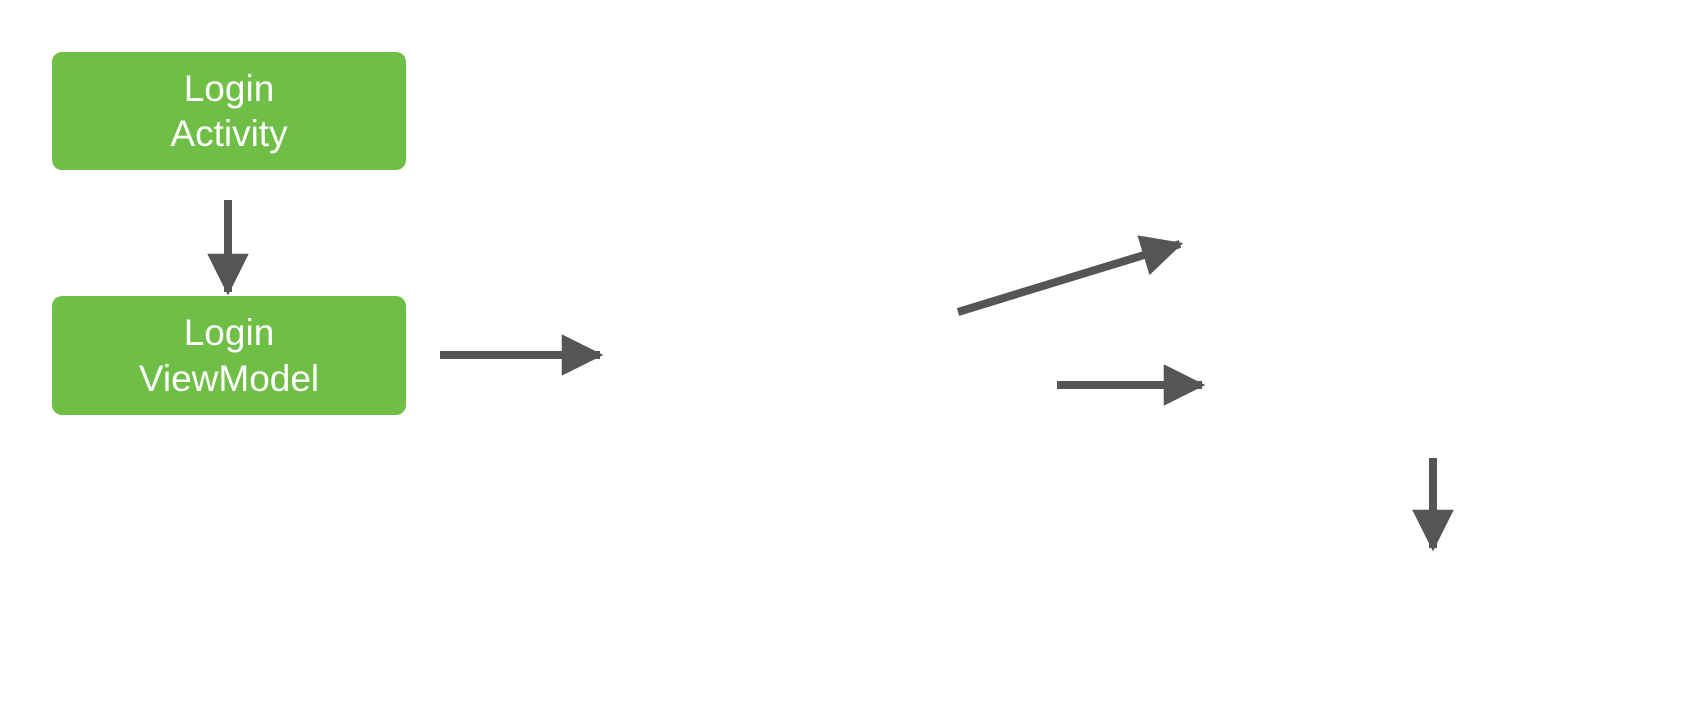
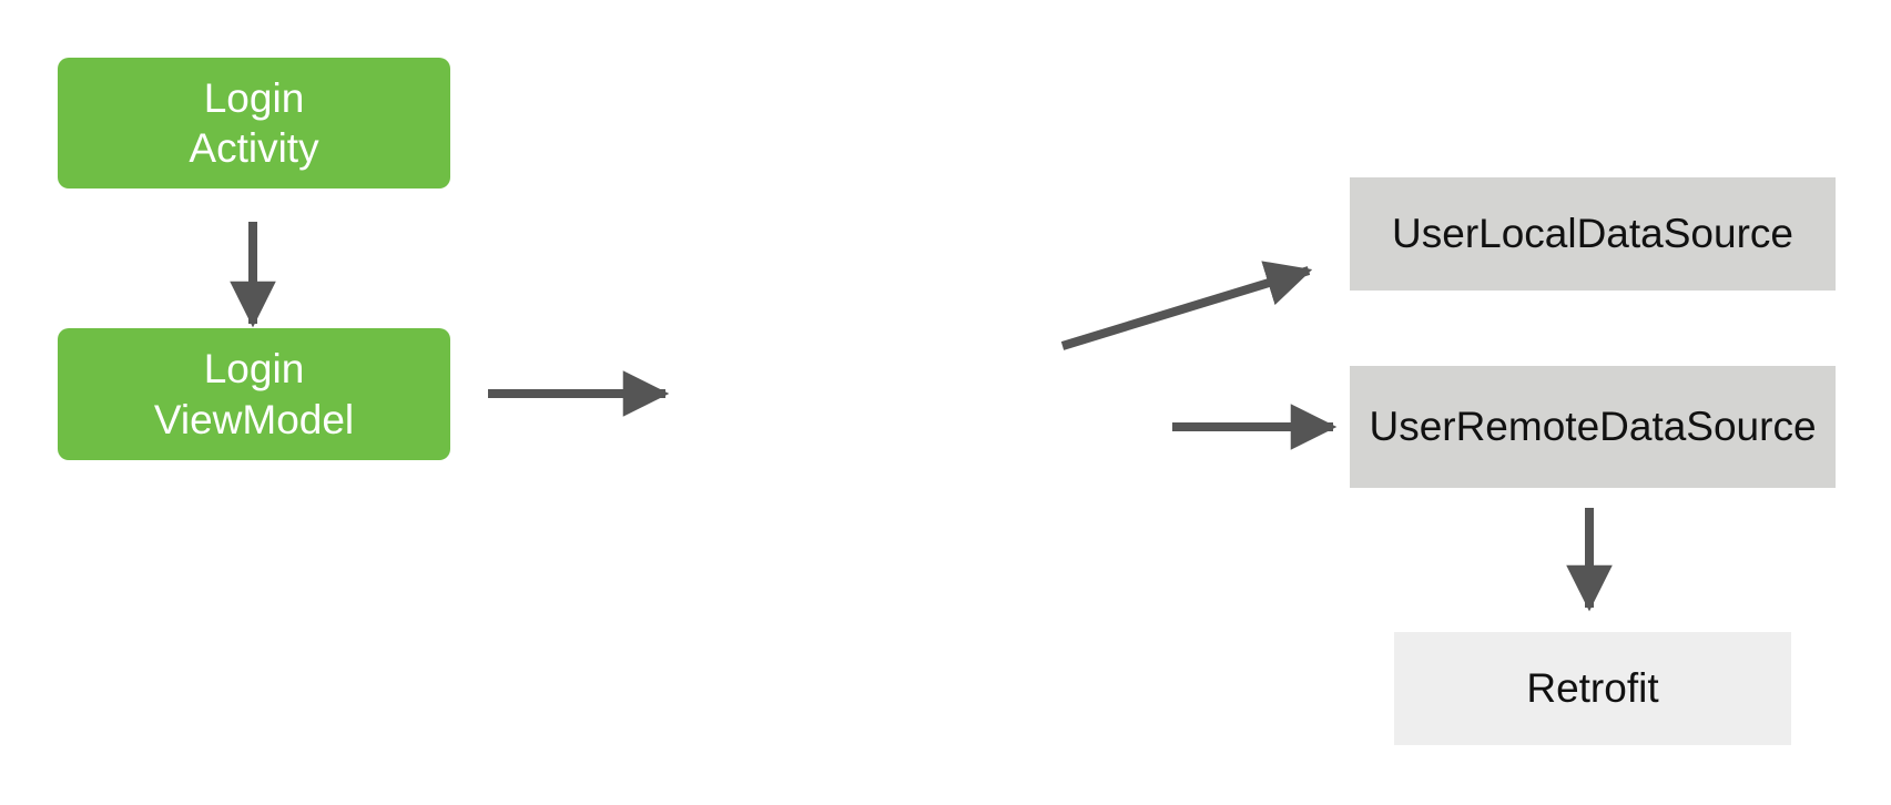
  Login
  Activity
  Login
  ViewModel
+ UserLocalDataSource
+ UserRemoteDataSource
+ Retrofit
